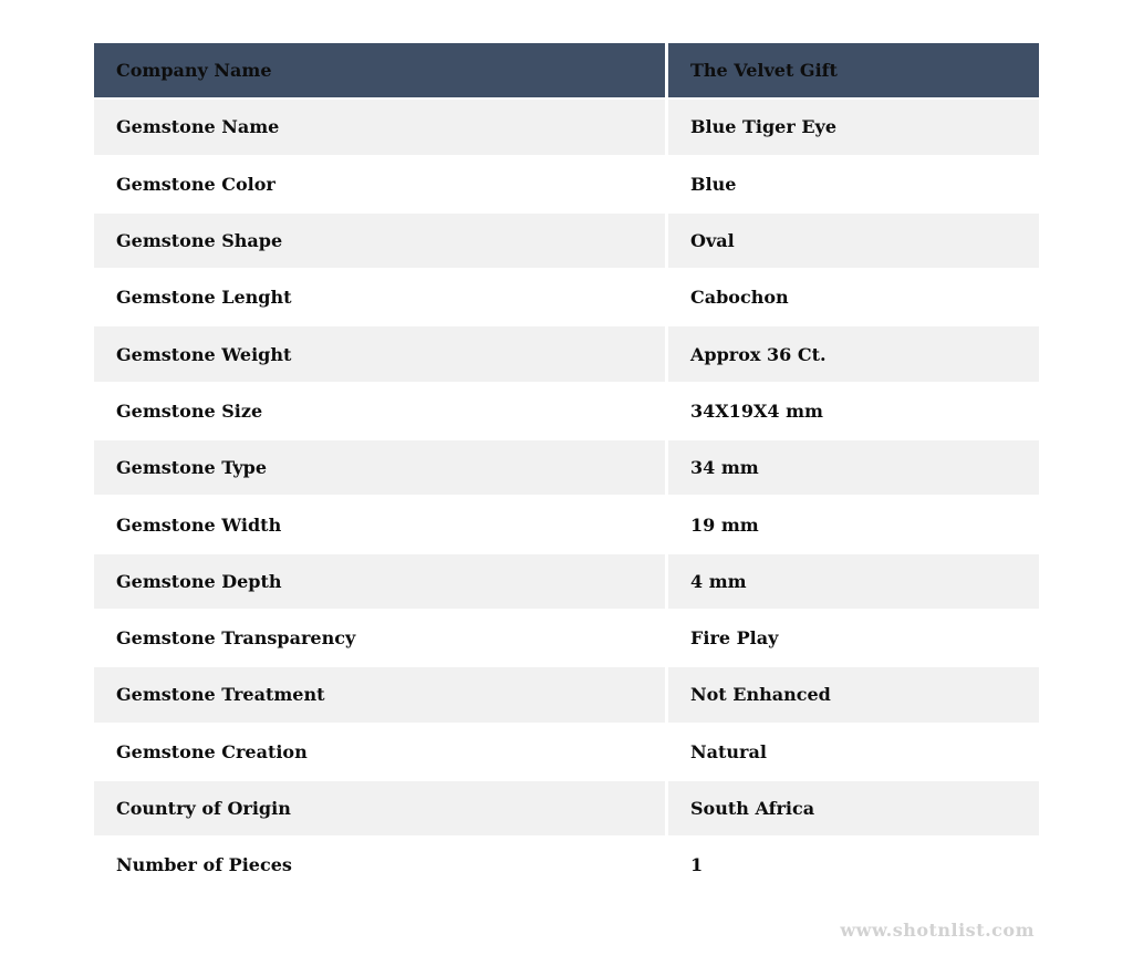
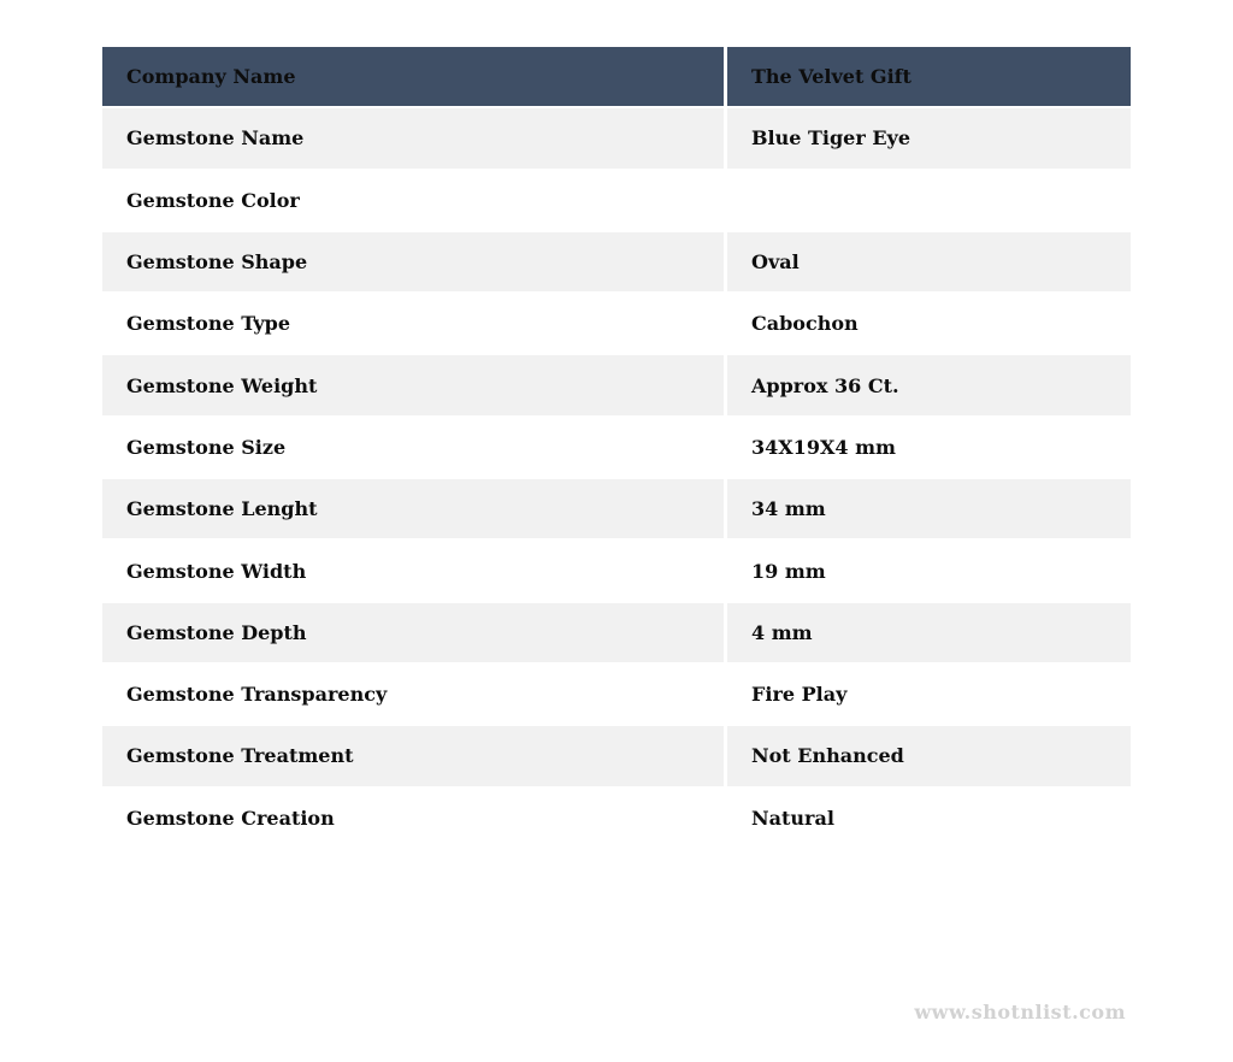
  Company Name
  The Velvet Gift
  Gemstone Name
  Blue Tiger Eye
  Gemstone Color
- Blue
  Gemstone Shape
  Oval
- Gemstone Lenght
+ Gemstone Type
  Cabochon
  Gemstone Weight
  Approx 36 Ct.
  Gemstone Size
  34X19X4 mm
- Gemstone Type
+ Gemstone Lenght
  34 mm
  Gemstone Width
  19 mm
  Gemstone Depth
  4 mm
  Gemstone Transparency
  Fire Play
  Gemstone Treatment
  Not Enhanced
  Gemstone Creation
  Natural
- Country of Origin
- South Africa
- Number of Pieces
- 1
  www.shotnlist.com
